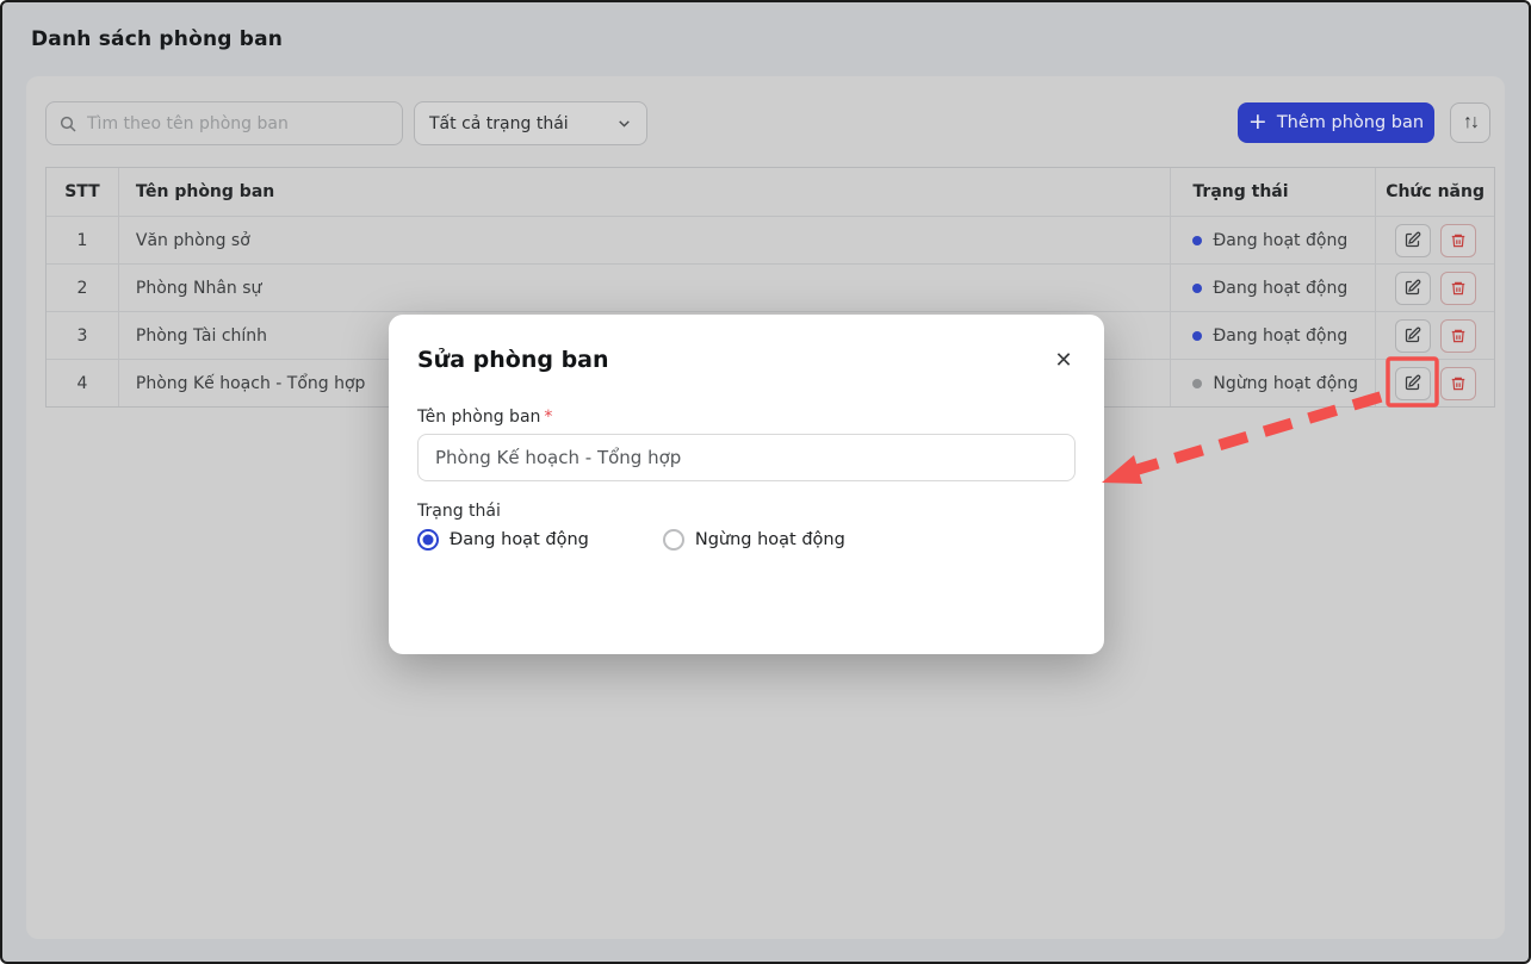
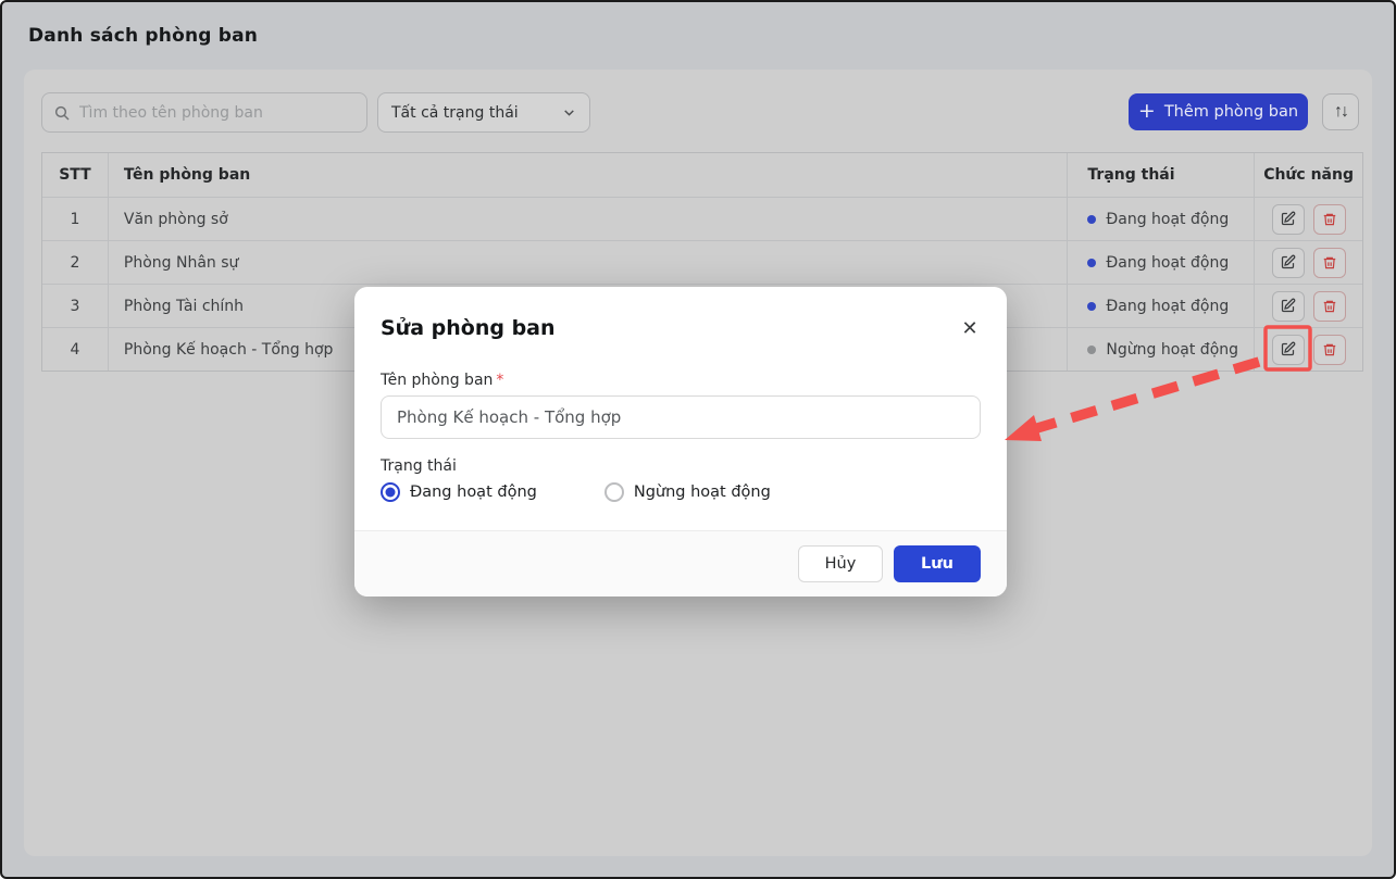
  Danh sách phòng ban
  Tìm theo tên phòng ban
  Tất cả trạng thái
  +
  Thêm phòng ban
  ↑↓
  STT
  Tên phòng ban
  Trạng thái
  Chức năng
  1
  Văn phòng sở
  Đang hoạt động
  2
  Phòng Nhân sự
  Đang hoạt động
  3
  Phòng Tài chính
  Đang hoạt động
  4
  Phòng Kế hoạch - Tổng hợp
  Ngừng hoạt động
  Sửa phòng ban
  ✕
  Tên phòng ban *
  Phòng Kế hoạch - Tổng hợp
  Trạng thái
  Đang hoạt động
  Ngừng hoạt động
+ Hủy
+ Lưu
